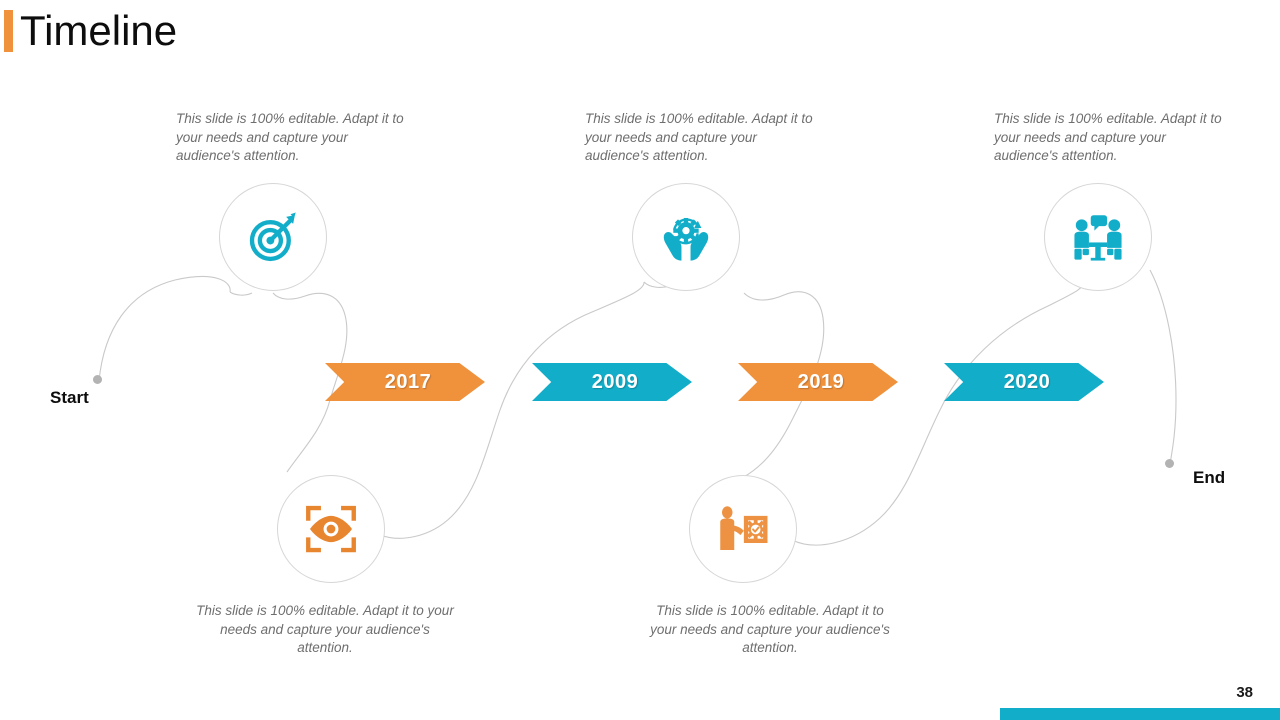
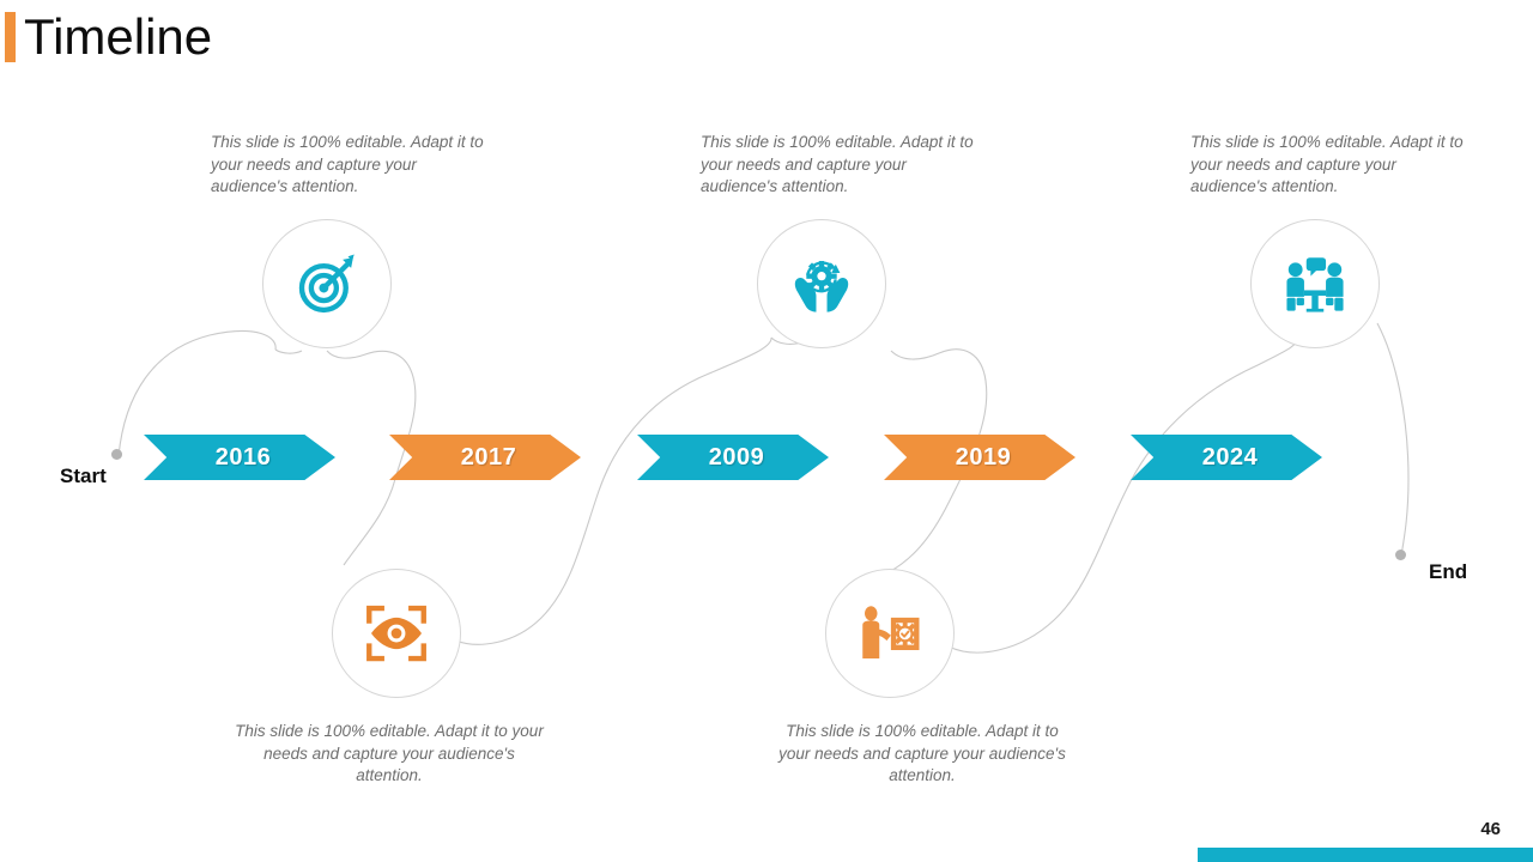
  Timeline
+ 2016
  2017
  2009
  2019
- 2020
+ 2024
  Start
  End
  This slide is 100% editable. Adapt it to your needs and capture your audience's attention.
  This slide is 100% editable. Adapt it to your needs and capture your audience's attention.
  This slide is 100% editable. Adapt it to your needs and capture your audience's attention.
  This slide is 100% editable. Adapt it to your needs and capture your audience's attention.
  This slide is 100% editable. Adapt it to your needs and capture your audience's attention.
- 38
+ 46
